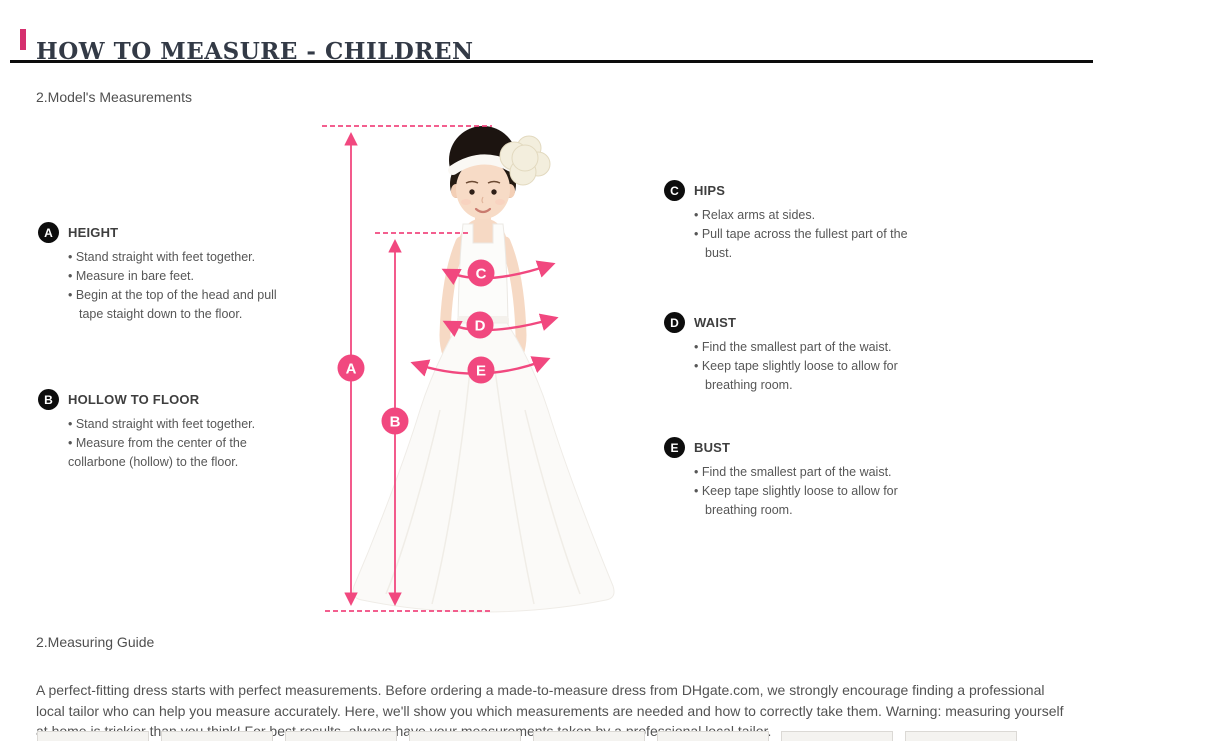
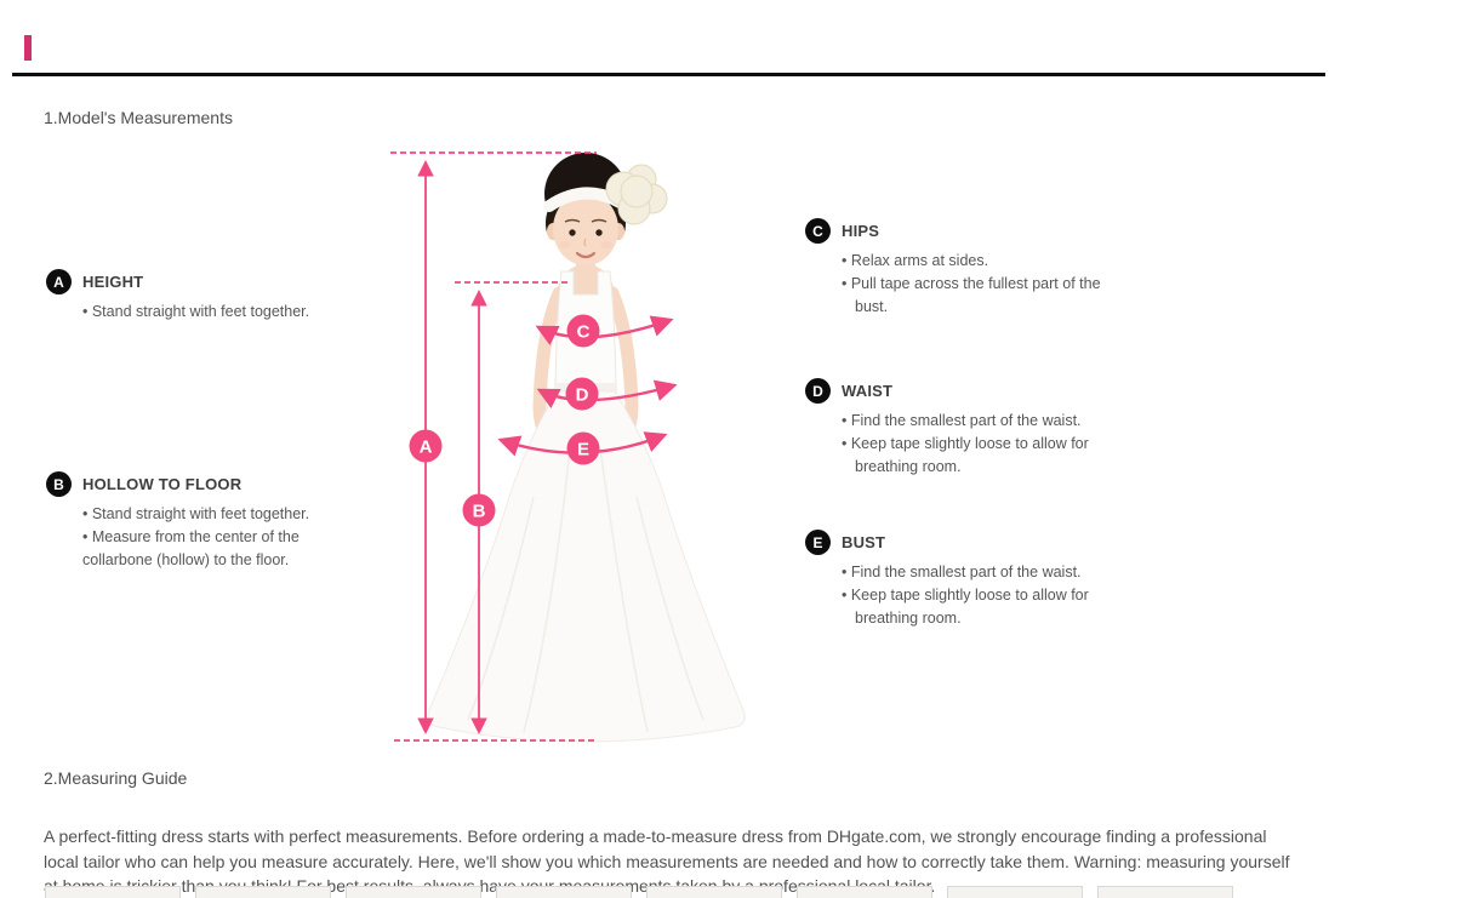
- HOW TO MEASURE - CHILDREN
- 2.Model's Measurements
+ 1.Model's Measurements
  A
  B
  C
  D
  E
  A
  HEIGHT
  • Stand straight with feet together.
- • Measure in bare feet.
- • Begin at the top of the head and pull tape staight down to the floor.
  B
  HOLLOW TO FLOOR
  • Stand straight with feet together.
  • Measure from the center of the collarbone (hollow) to the floor.
  C
  HIPS
  • Relax arms at sides.
  • Pull tape across the fullest part of the bust.
  D
  WAIST
  • Find the smallest part of the waist.
  • Keep tape slightly loose to allow for breathing room.
  E
  BUST
  • Find the smallest part of the waist.
  • Keep tape slightly loose to allow for breathing room.
  2.Measuring Guide
  A perfect-fitting dress starts with perfect measurements. Before ordering a made-to-measure dress from DHgate.com, we strongly encourage finding a professional local tailor who can help you measure accurately. Here, we'll show you which measurements are needed and how to correctly take them. Warning: measuring yourself th be hamefe.
